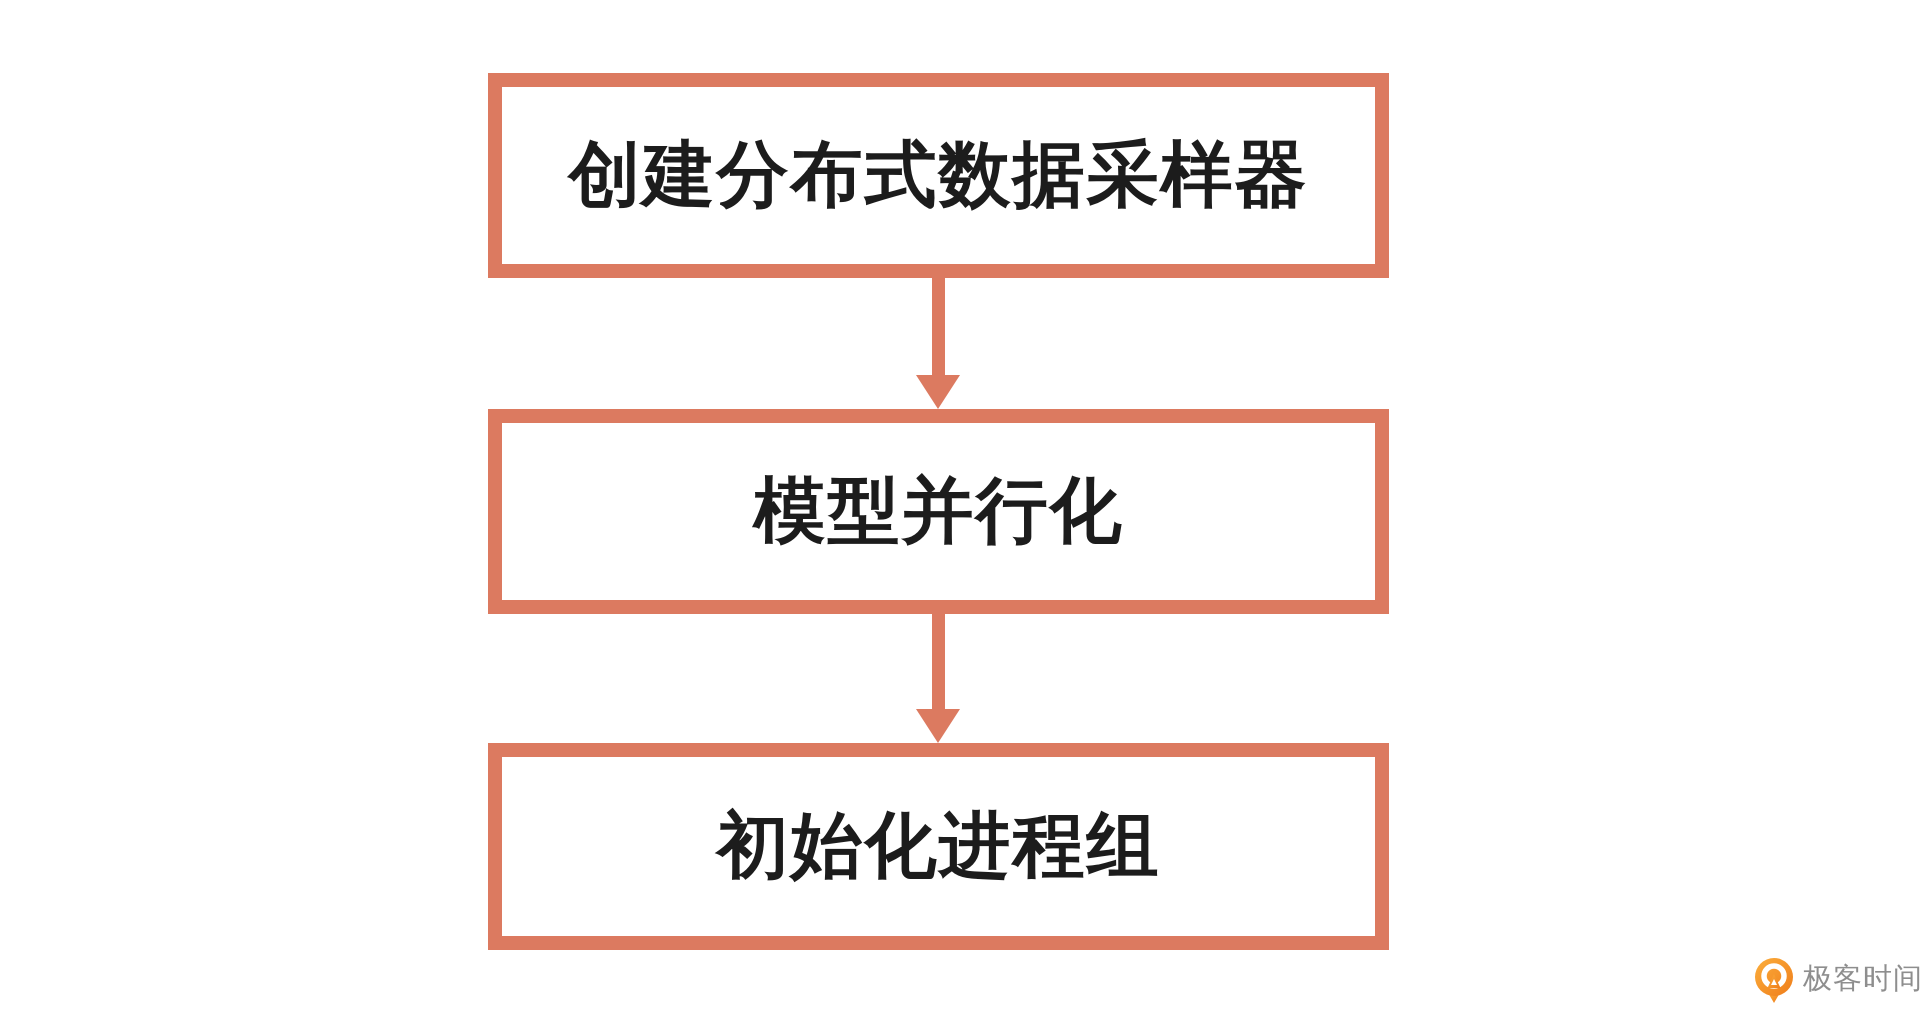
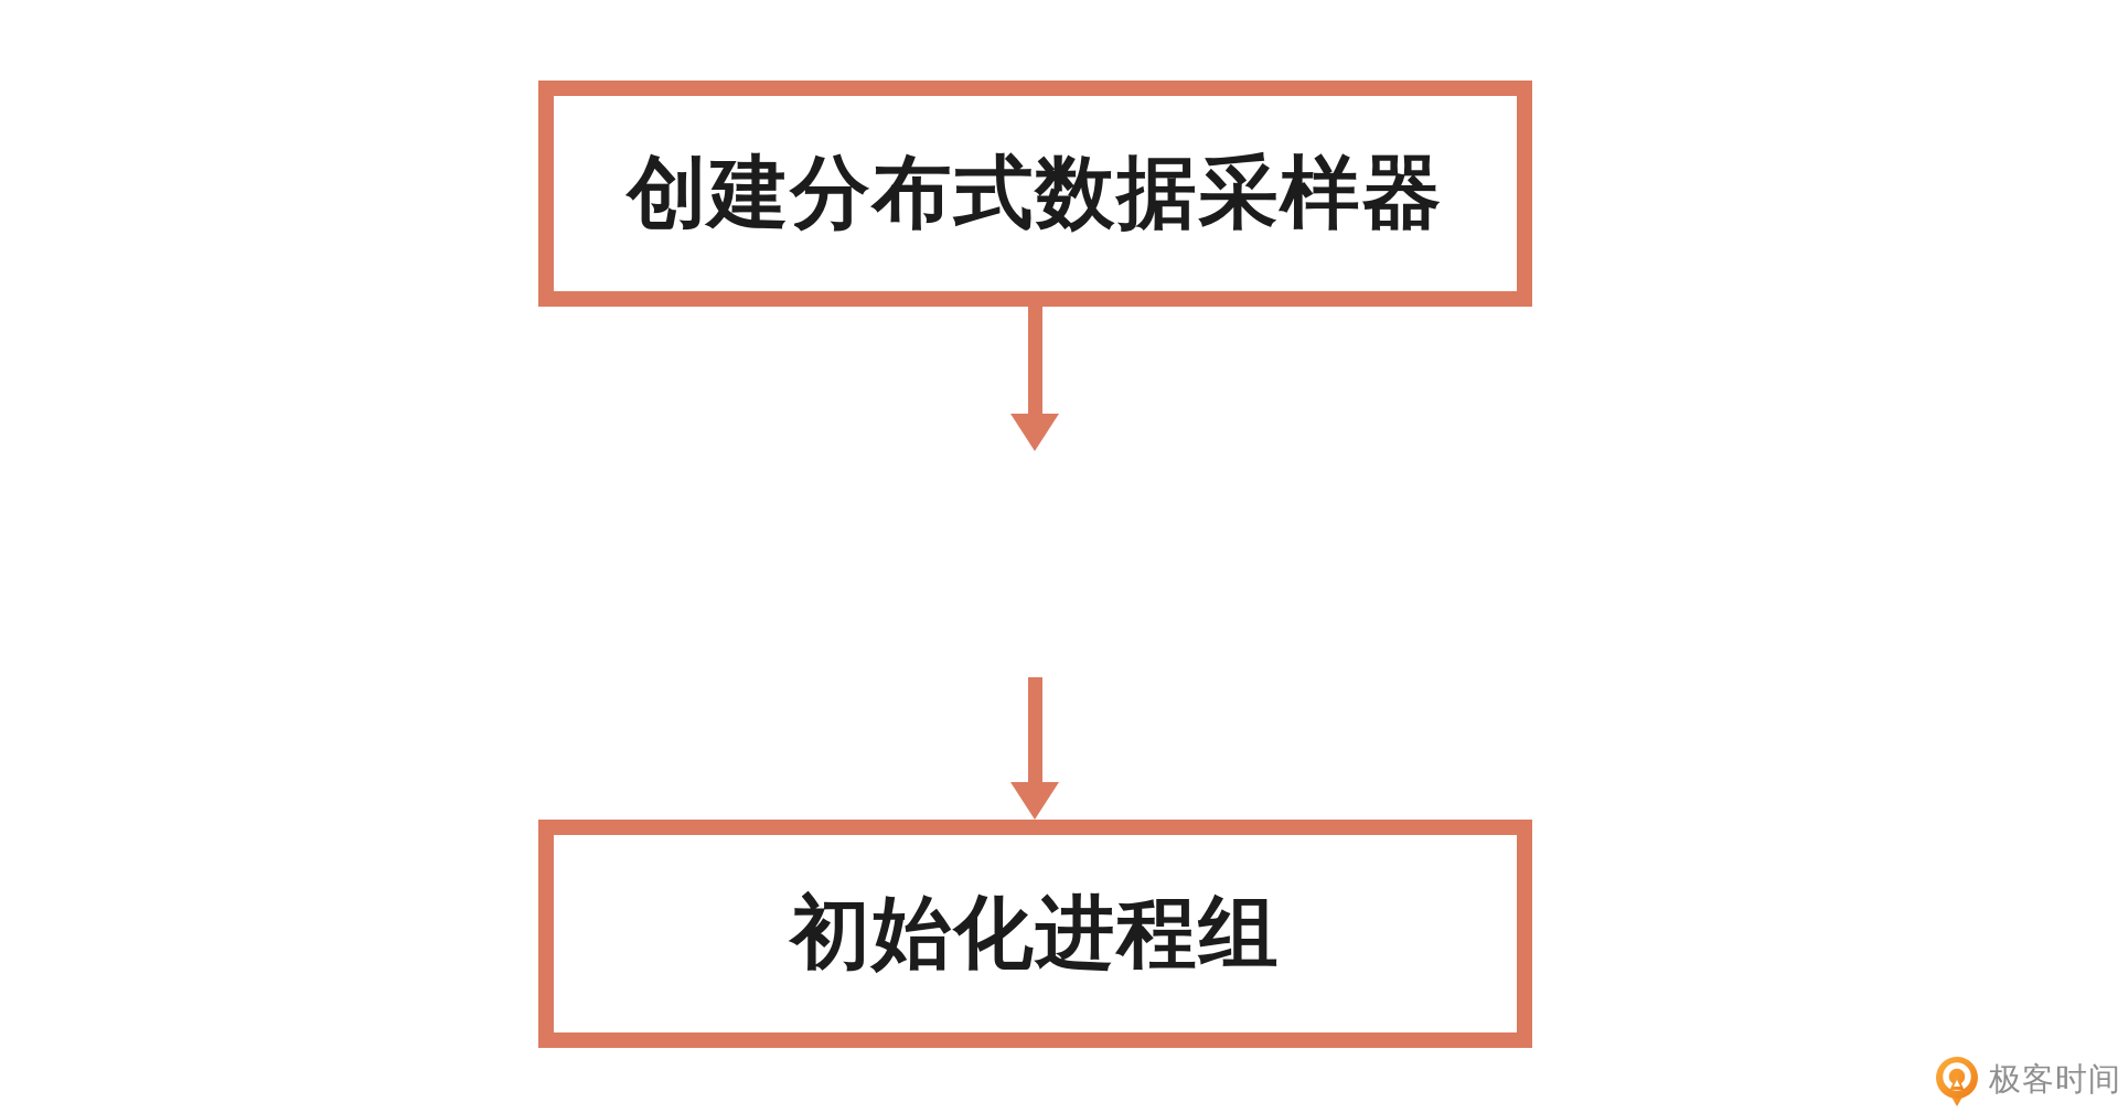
  创建分布式数据采样器
- 模型并行化
  初始化进程组
  极客时间
